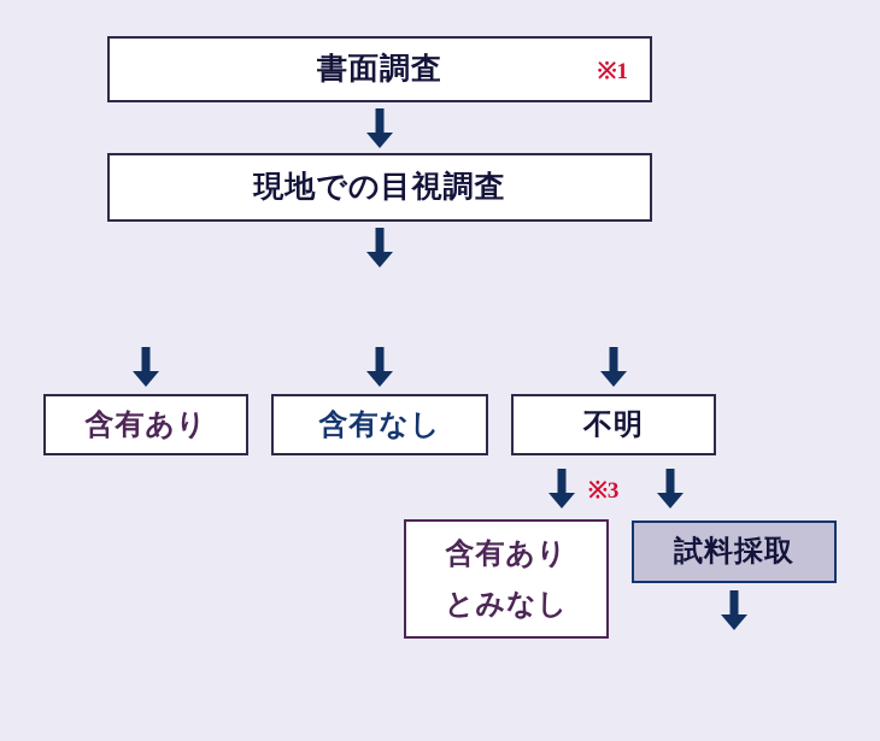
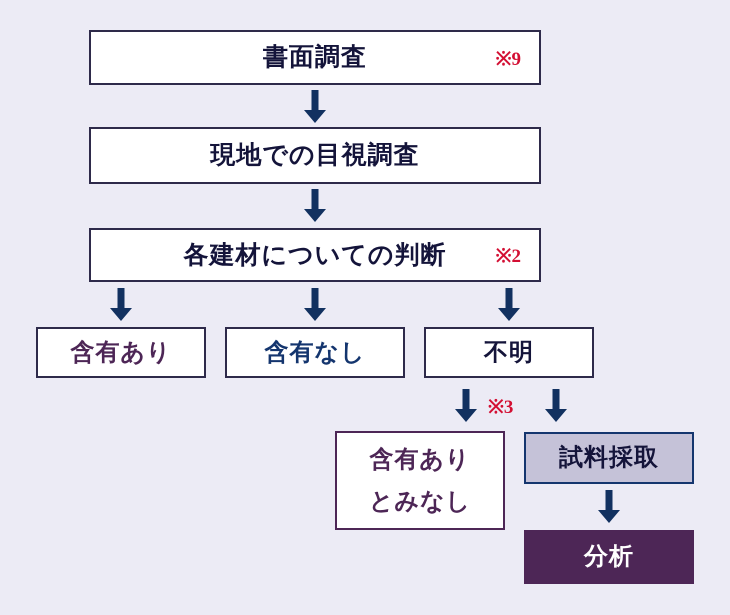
  書面調査
- ※1
+ ※9
  現地での目視調査
+ 各建材についての判断
+ ※2
  含有あり
  含有なし
  不明
  ※3
  含有あり
  とみなし
  試料採取
+ 分析
